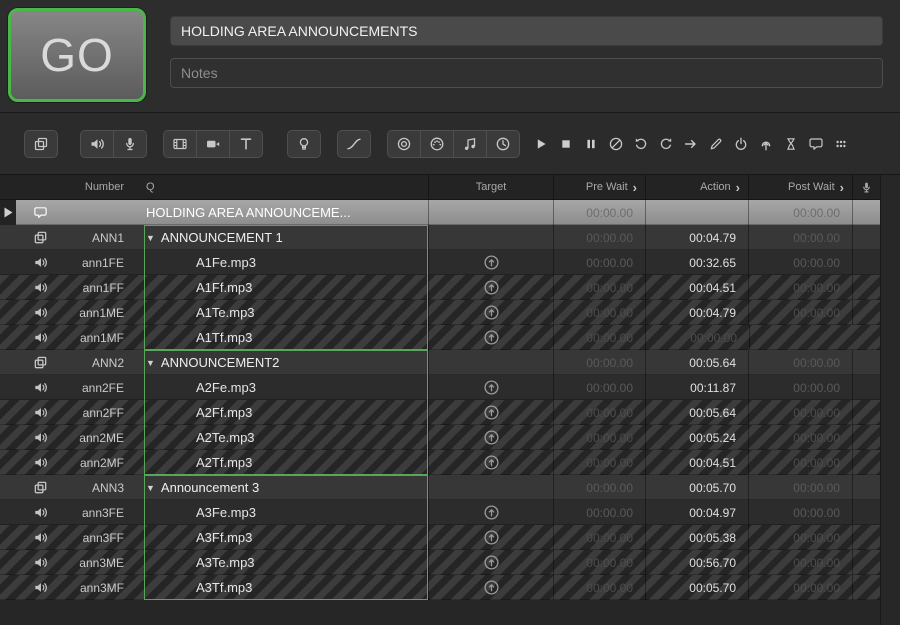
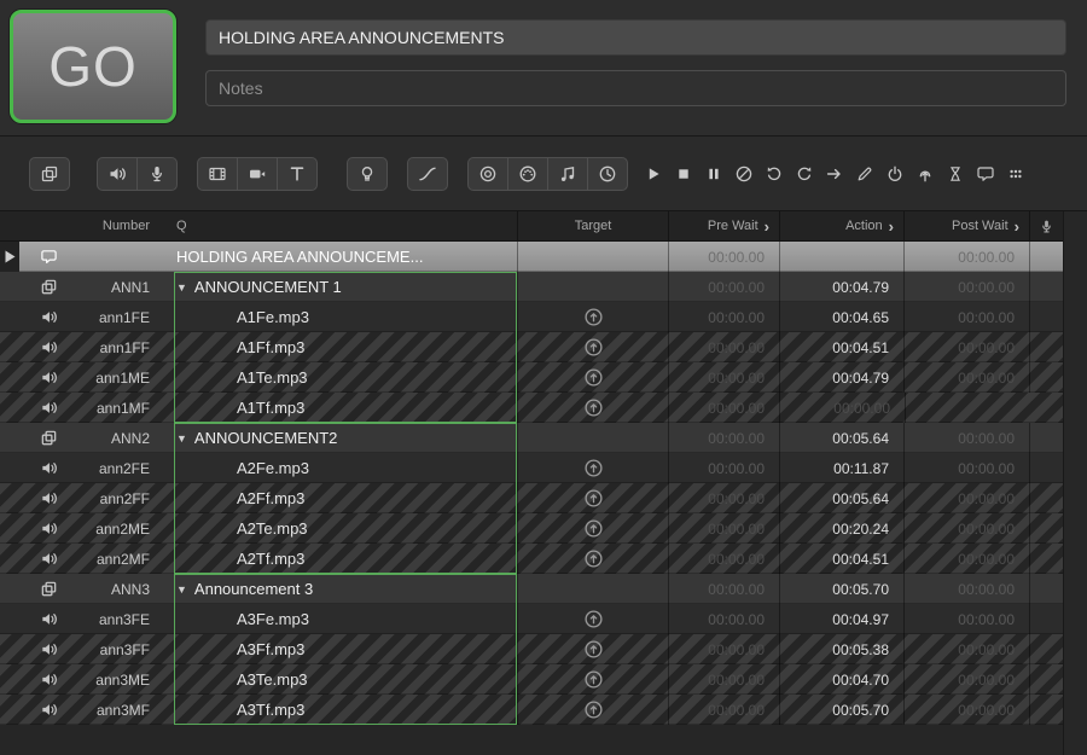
  GO
  HOLDING AREA ANNOUNCEMENTS
  Notes
  Number
  Q
  Target
  Pre Wait
  ›
  Action
  ›
  Post Wait
  ›
  HOLDING AREA ANNOUNCEME...
  00:00.00
  00:00.00
  ANN1
  ▼
  ANNOUNCEMENT 1
  00:00.00
  00:04.79
  00:00.00
  ann1FE
  A1Fe.mp3
  00:00.00
- 00:32.65
+ 00:04.65
  00:00.00
  ann1FF
  A1Ff.mp3
  00:00.00
  00:04.51
  00:00.00
  ann1ME
  A1Te.mp3
  00:00.00
  00:04.79
  00:00.00
  ann1MF
  A1Tf.mp3
  00:00.00
  00:00.00
  ANN2
  ▼
  ANNOUNCEMENT2
  00:00.00
  00:05.64
  00:00.00
  ann2FE
  A2Fe.mp3
  00:00.00
  00:11.87
  00:00.00
  ann2FF
  A2Ff.mp3
  00:00.00
  00:05.64
  00:00.00
  ann2ME
  A2Te.mp3
  00:00.00
- 00:05.24
+ 00:20.24
  00:00.00
  ann2MF
  A2Tf.mp3
  00:00.00
  00:04.51
  00:00.00
  ANN3
  ▼
  Announcement 3
  00:00.00
  00:05.70
  00:00.00
  ann3FE
  A3Fe.mp3
  00:00.00
  00:04.97
  00:00.00
  ann3FF
  A3Ff.mp3
  00:00.00
  00:05.38
  00:00.00
  ann3ME
  A3Te.mp3
  00:00.00
- 00:56.70
+ 00:04.70
  00:00.00
  ann3MF
  A3Tf.mp3
  00:00.00
  00:05.70
  00:00.00
